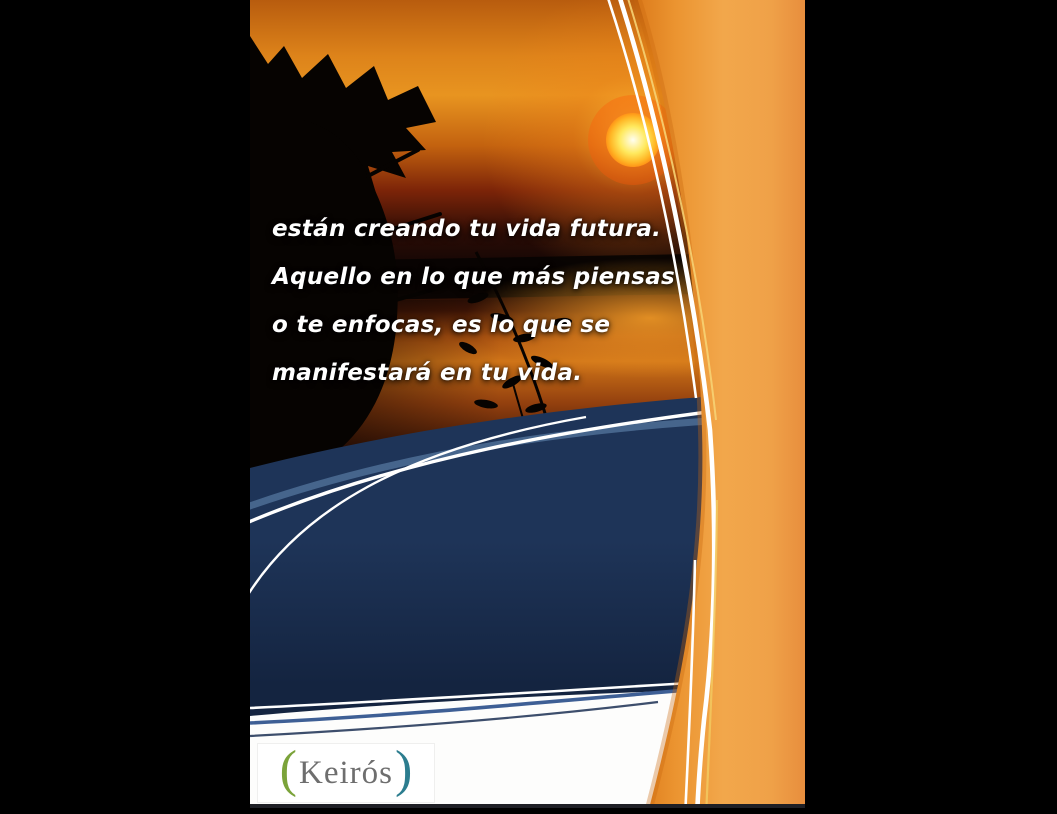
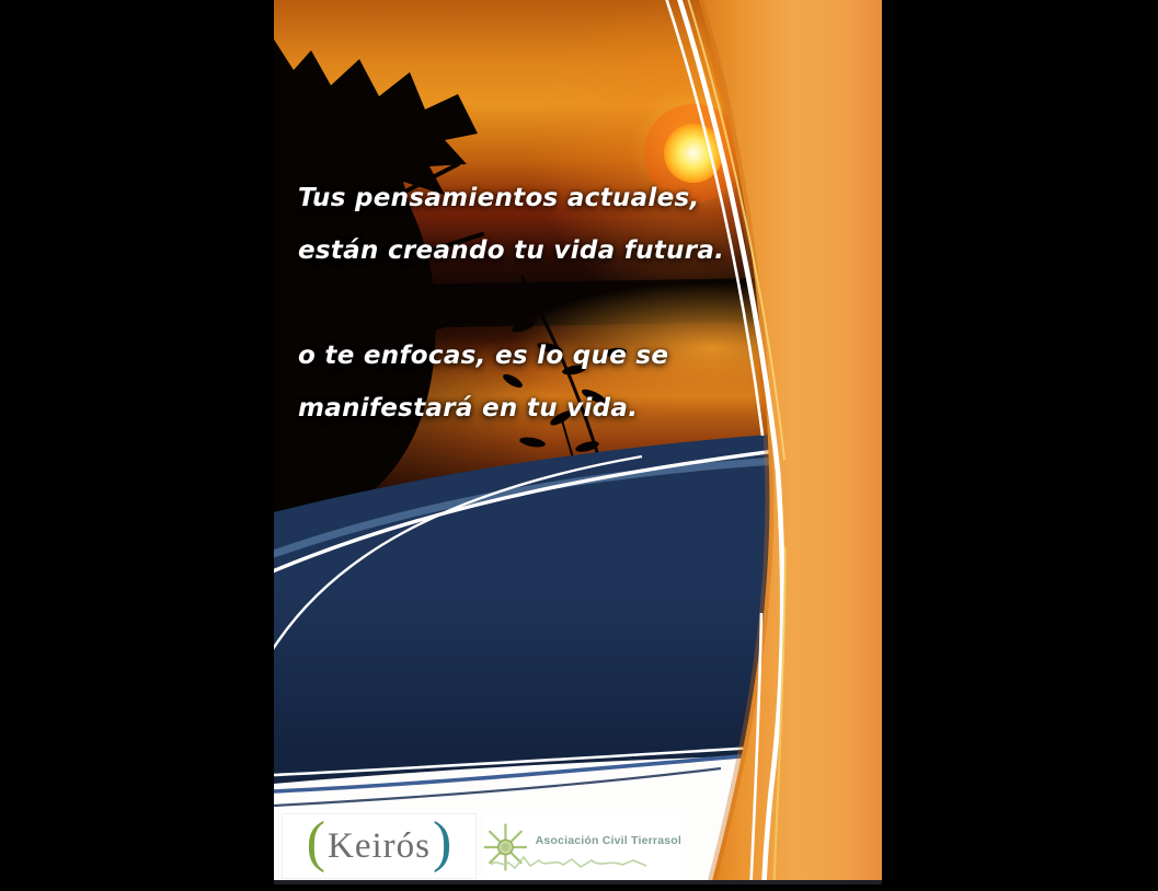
+ Tus pensamientos actuales,
  están creando tu vida futura.
- Aquello en lo que más piensas
  o te enfocas, es lo que se
  manifestará en tu vida.
  (
  Keirós
  )
+ Asociación Civil Tierrasol
